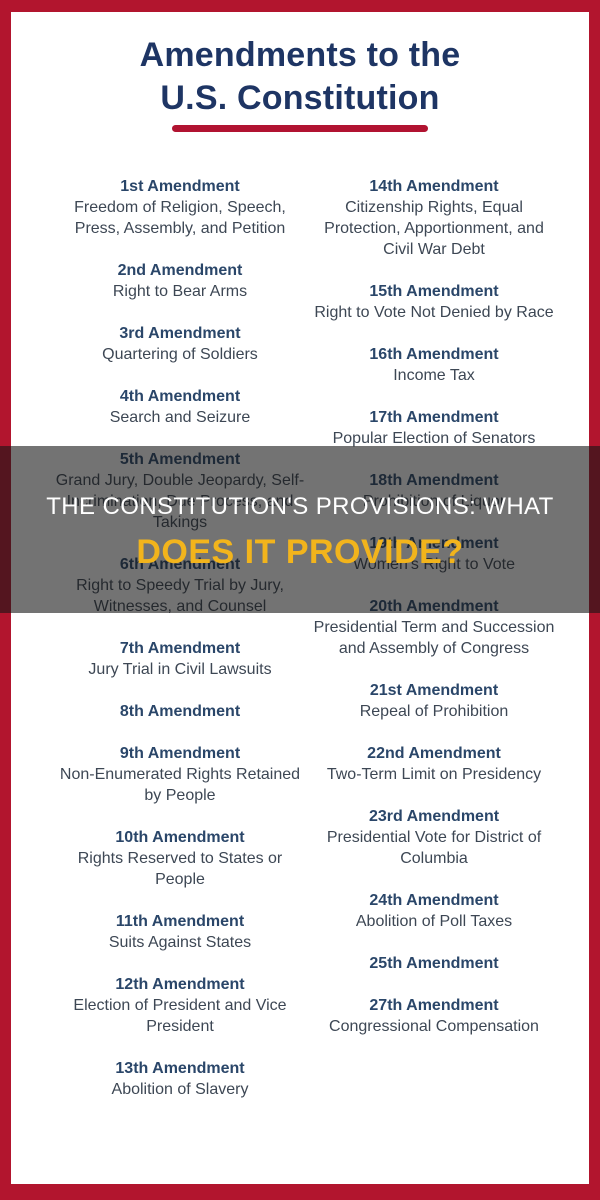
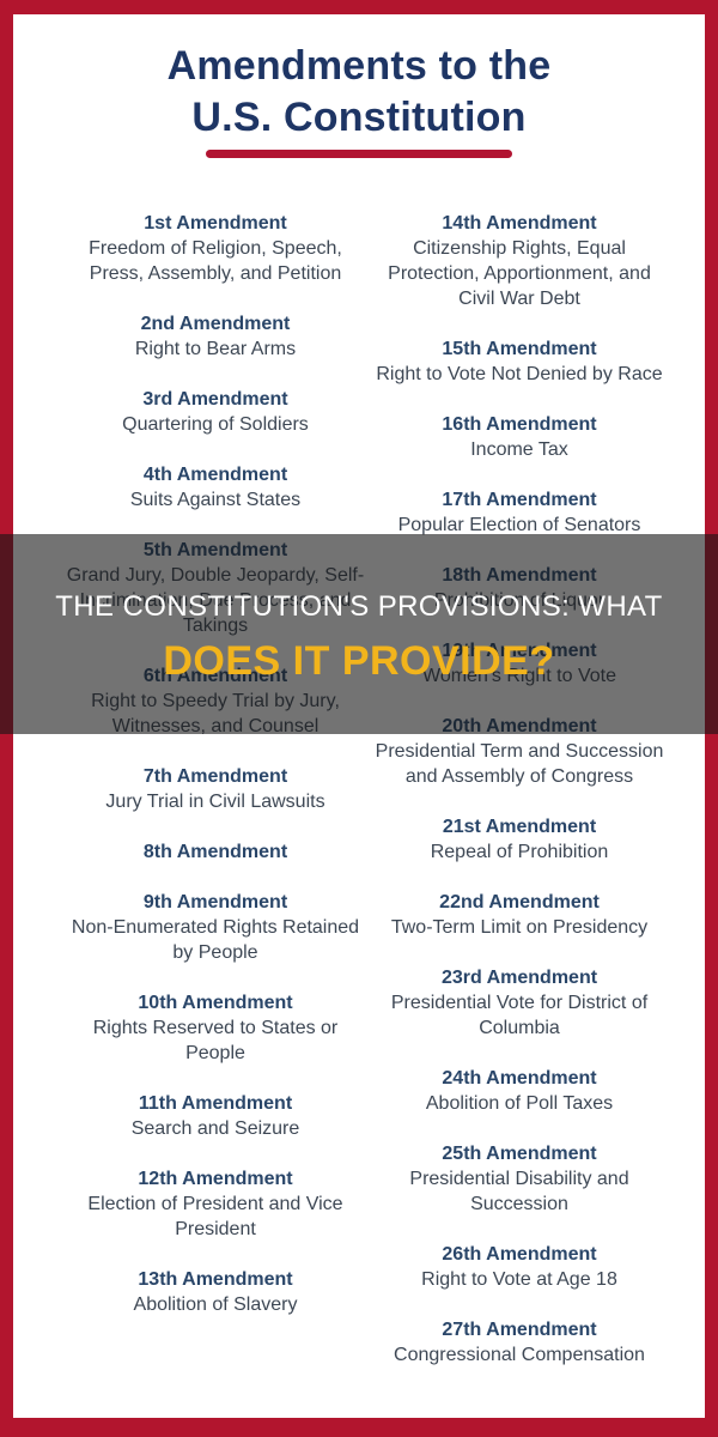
  Amendments to the
  U.S. Constitution
  1st Amendment
  Freedom of Religion, Speech,
  Press, Assembly, and Petition
  2nd Amendment
  Right to Bear Arms
  3rd Amendment
  Quartering of Soldiers
  4th Amendment
- Search and Seizure
+ Suits Against States
  5th Amendment
  Grand Jury, Double Jeopardy, Self-
  Incrimination, Due Process, and
  Takings
  6th Amendment
  Right to Speedy Trial by Jury,
  Witnesses, and Counsel
  7th Amendment
  Jury Trial in Civil Lawsuits
  8th Amendment
  9th Amendment
  Non-Enumerated Rights Retained
  by People
  10th Amendment
  Rights Reserved to States or
  People
  11th Amendment
- Suits Against States
+ Search and Seizure
  12th Amendment
  Election of President and Vice
  President
  13th Amendment
  Abolition of Slavery
  14th Amendment
  Citizenship Rights, Equal
  Protection, Apportionment, and
  Civil War Debt
  15th Amendment
  Right to Vote Not Denied by Race
  16th Amendment
  Income Tax
  17th Amendment
  Popular Election of Senators
  18th Amendment
  Prohibition of Liquor
  19th Amendment
  Women's Right to Vote
  20th Amendment
  Presidential Term and Succession
  and Assembly of Congress
  21st Amendment
  Repeal of Prohibition
  22nd Amendment
  Two-Term Limit on Presidency
  23rd Amendment
  Presidential Vote for District of
  Columbia
  24th Amendment
  Abolition of Poll Taxes
  25th Amendment
+ Presidential Disability and
+ Succession
+ 26th Amendment
+ Right to Vote at Age 18
  27th Amendment
  Congressional Compensation
  THE CONSTITUTION'S PROVISIONS: WHAT
  DOES IT PROVIDE?
